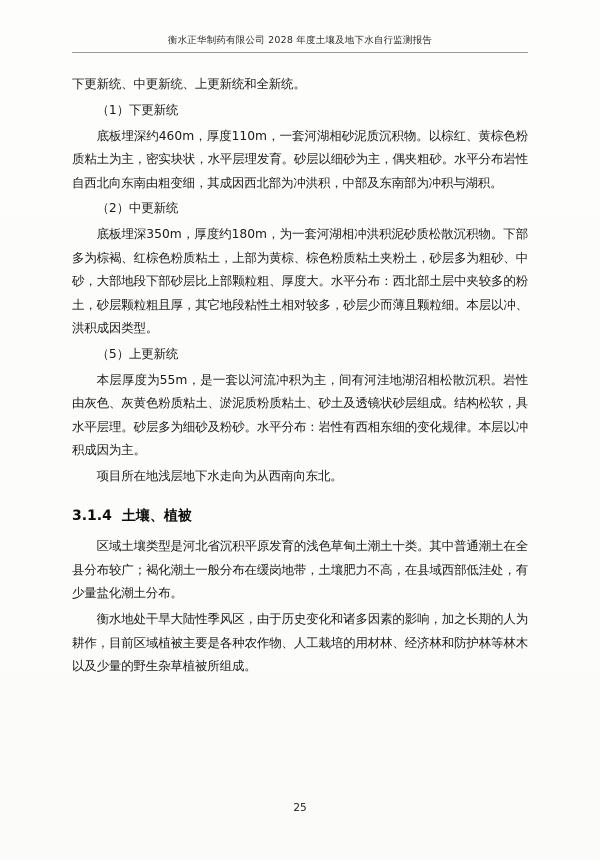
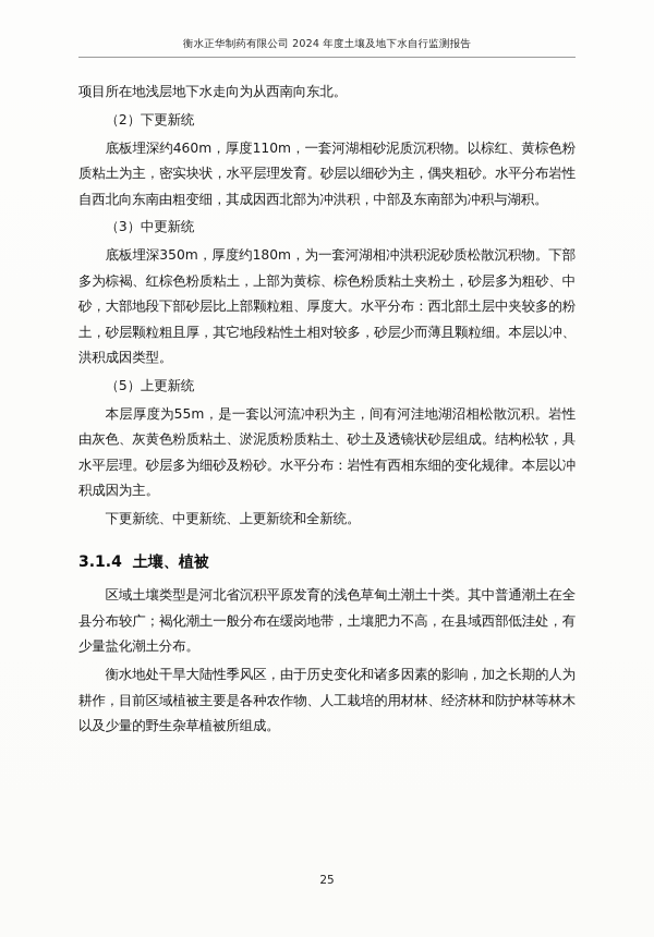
- 衡水正华制药有限公司 2028 年度土壤及地下水自行监测报告
+ 衡水正华制药有限公司 2024 年度土壤及地下水自行监测报告
- 下更新统、中更新统、上更新统和全新统。
+ 项目所在地浅层地下水走向为从西南向东北。
- （1）下更新统
+ （2）下更新统
  底板埋深约460m，厚度110m，一套河湖相砂泥质沉积物。以棕红、黄棕色粉质粘土为主，密实块状，水平层理发育。砂层以细砂为主，偶夹粗砂。水平分布岩性自西北向东南由粗变细，其成因西北部为冲洪积，中部及东南部为冲积与湖积。
- （2）中更新统
+ （3）中更新统
  底板埋深350m，厚度约180m，为一套河湖相冲洪积泥砂质松散沉积物。下部多为棕褐、红棕色粉质粘土，上部为黄棕、棕色粉质粘土夹粉土，砂层多为粗砂、中砂，大部地段下部砂层比上部颗粒粗、厚度大。水平分布：西北部土层中夹较多的粉土，砂层颗粒粗且厚，其它地段粘性土相对较多，砂层少而薄且颗粒细。本层以冲、洪积成因类型。
  （5）上更新统
  本层厚度为55m，是一套以河流冲积为主，间有河洼地湖沼相松散沉积。岩性由灰色、灰黄色粉质粘土、淤泥质粉质粘土、砂土及透镜状砂层组成。结构松软，具水平层理。砂层多为细砂及粉砂。水平分布：岩性有西相东细的变化规律。本层以冲积成因为主。
- 项目所在地浅层地下水走向为从西南向东北。
+ 下更新统、中更新统、上更新统和全新统。
  3.1.4 土壤、植被
  区域土壤类型是河北省沉积平原发育的浅色草甸土潮土十类。其中普通潮土在全县分布较广；褐化潮土一般分布在缓岗地带，土壤肥力不高，在县域西部低洼处，有少量盐化潮土分布。
  衡水地处干旱大陆性季风区，由于历史变化和诸多因素的影响，加之长期的人为耕作，目前区域植被主要是各种农作物、人工栽培的用材林、经济林和防护林等林木以及少量的野生杂草植被所组成。
  25
